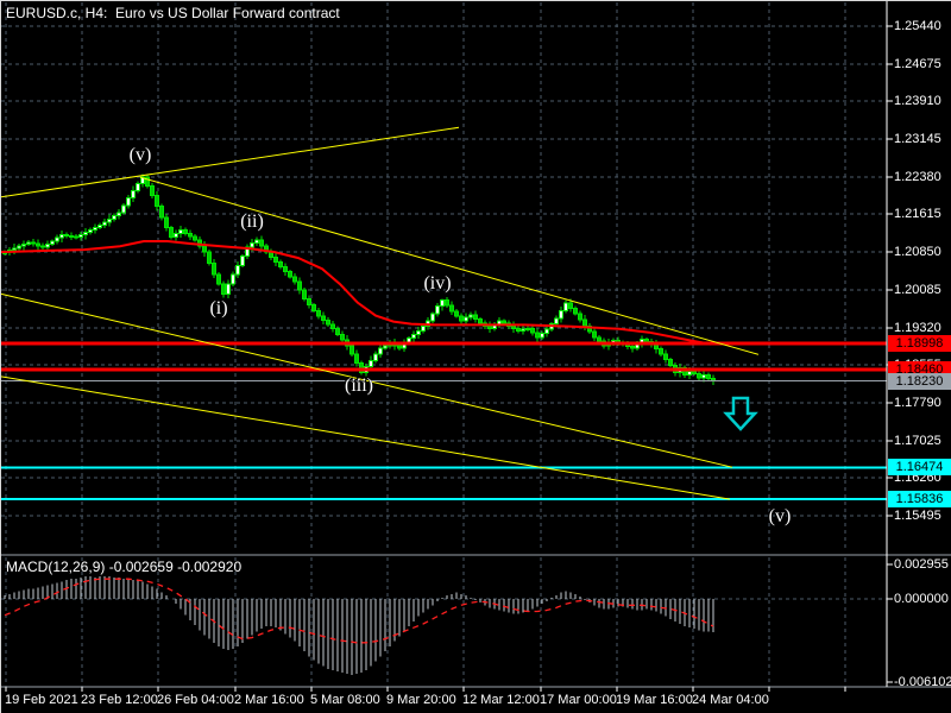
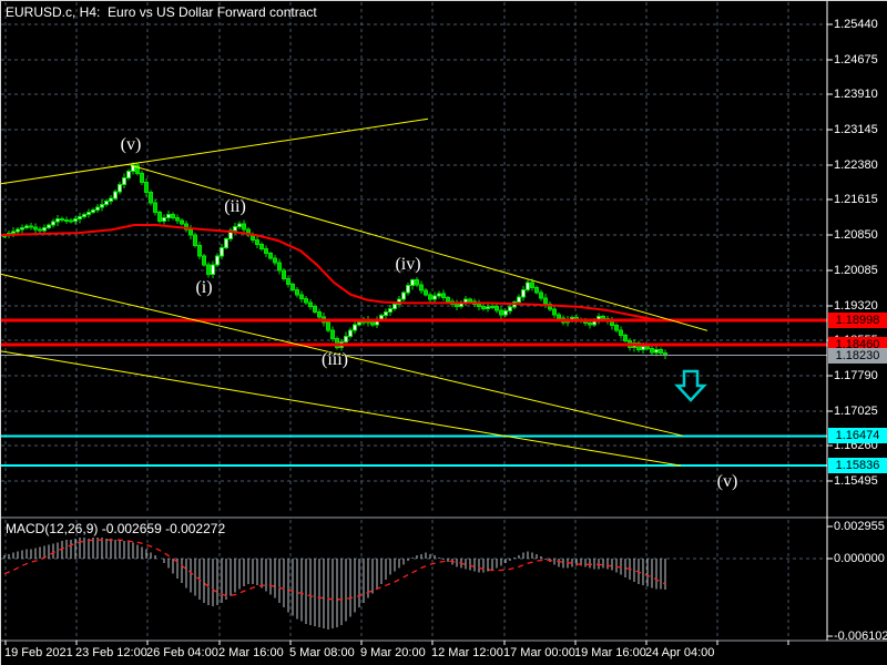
  EURUSD.c, H4: Euro vs US Dollar Forward contract
- MACD(12,26,9) -0.002659 -0.002920
+ MACD(12,26,9) -0.002659 -0.002272
  1.25440
  1.24675
  1.23910
  1.23145
  1.22380
  1.21615
  1.20850
  1.20085
  1.19320
  1.17790
  1.17025
  1.16260
  1.15495
  0.002955
  0.000000
  -0.006102
  19 Feb 2021
  23 Feb 12:00
  26 Feb 04:00
  2 Mar 16:00
  5 Mar 08:00
  9 Mar 20:00
  12 Mar 12:00
  17 Mar 00:00
  19 Mar 16:00
- 24 Mar 04:00
+ 24 Apr 04:00
  1.18998
  1.18460
  1.18230
  1.16474
  1.15836
  (v)
  (ii)
  (i)
  (iv)
  (iii)
  (v)
